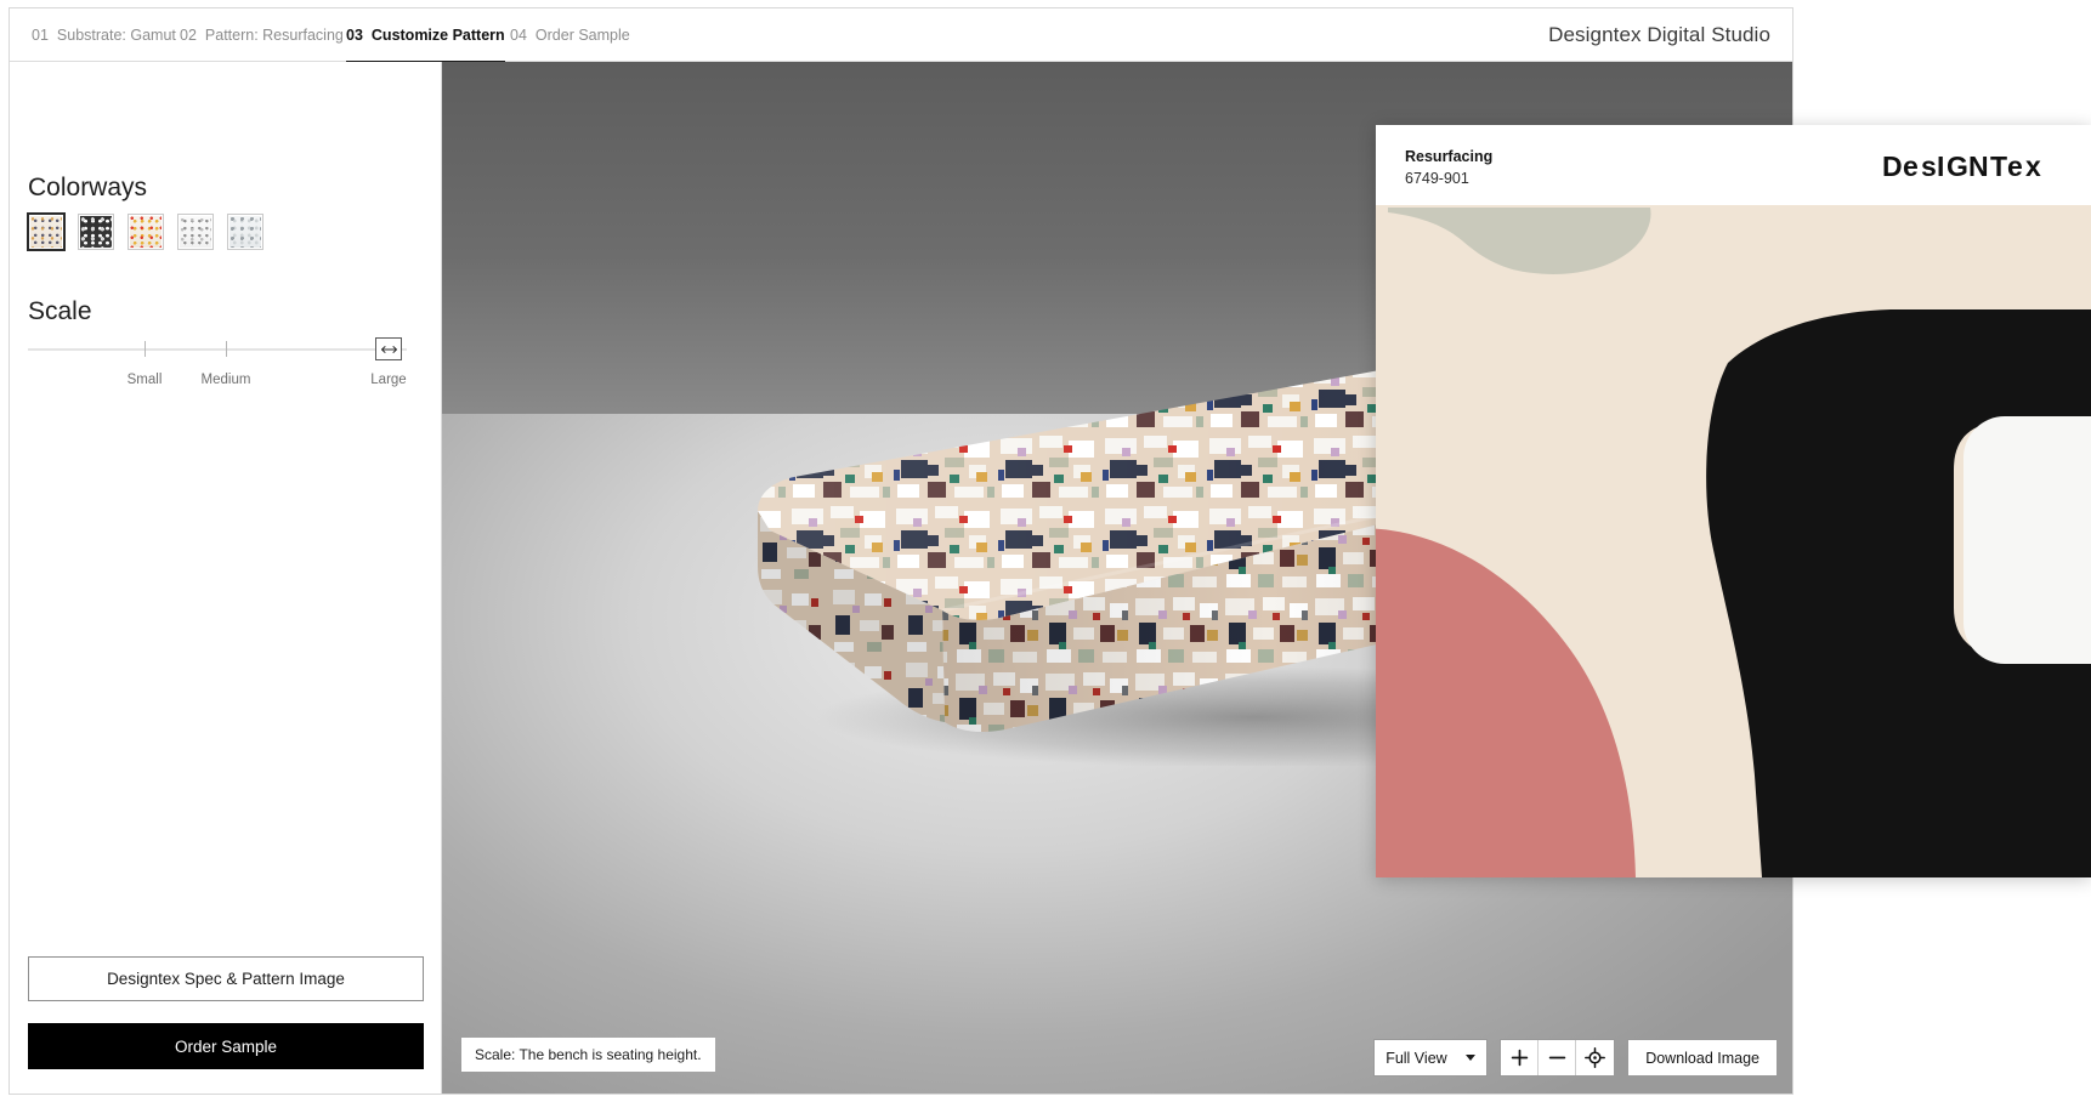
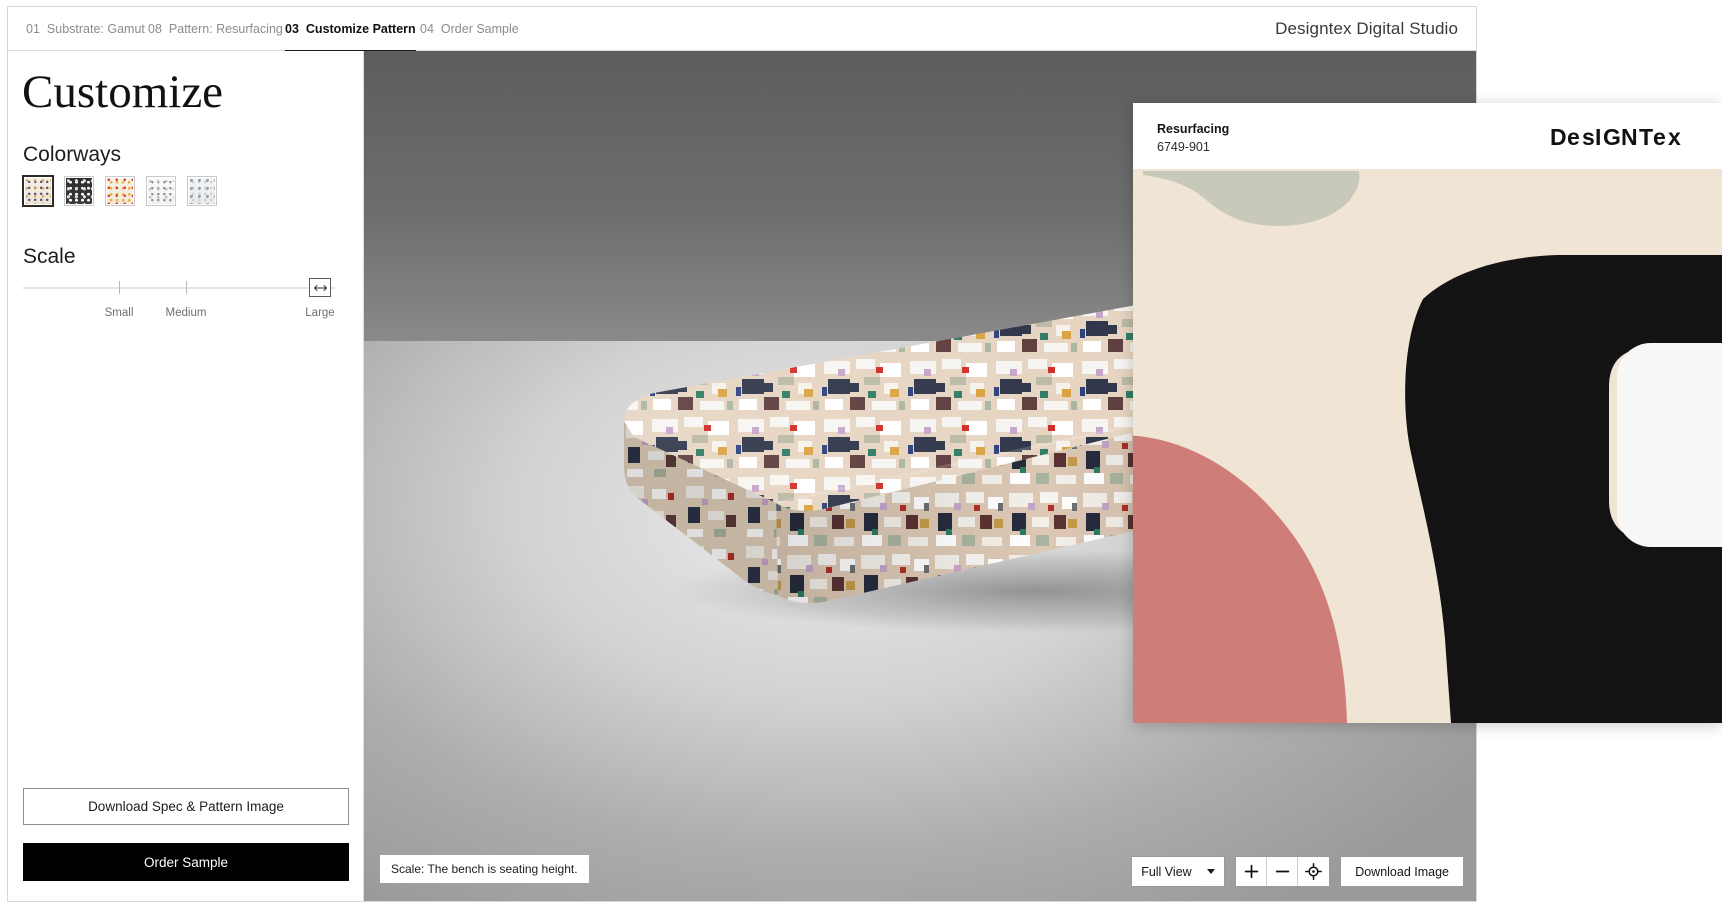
  01
  Substrate: Gamut
- 02
+ 08
  Pattern: Resurfacing
  03
  Customize Pattern
  04
  Order Sample
  Designtex Digital Studio
+ Customize
  Colorways
  Scale
  Small
  Medium
  Large
- Designtex Spec & Pattern Image
+ Download Spec & Pattern Image
  Order Sample
  Scale: The bench is seating height.
  Full View
  Download Image
  Resurfacing
  6749-901
  D
  e
  s
  I
  G
  N
  T
  e
  x
